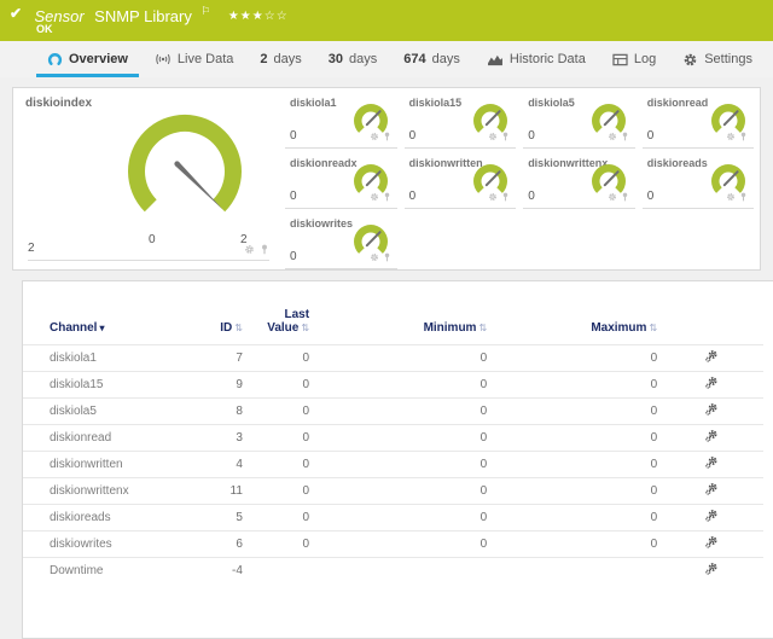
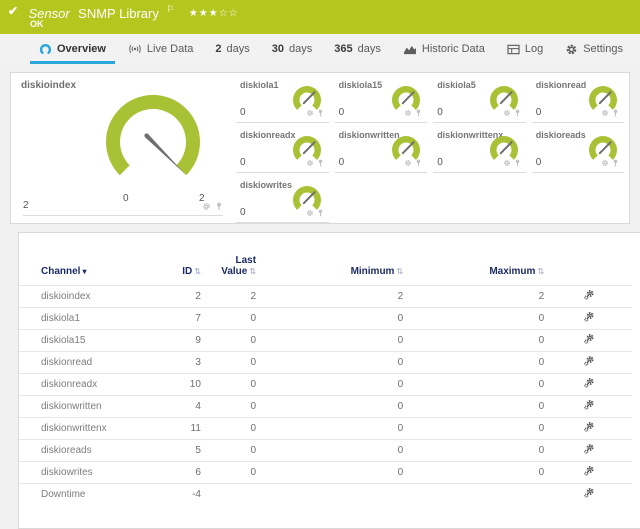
  ✔ Sensor SNMP Library ⚐ ★★★☆☆
  OK
  Overview
  Live Data
  2
  days
  30
  days
- 674
+ 365
  days
  Historic Data
  Log
  Settings
  diskioindex
  0
  2
  2
  diskiola1
  0
  diskiola15
  0
  diskiola5
  0
  diskionread
  0
  diskionreadx
  0
  diskionwritten
  0
  diskionwrittenx
  0
  diskioreads
  0
  diskiowrites
  0
  Channel ▾	ID ⇅	Last Value ⇅	Minimum ⇅	Maximum ⇅
+ diskioindex	2	2	2	2
  diskiola1	7	0	0	0
  diskiola15	9	0	0	0
- diskiola5	8	0	0	0
  diskionread	3	0	0	0
+ diskionreadx	10	0	0	0
  diskionwritten	4	0	0	0
  diskionwrittenx	11	0	0	0
  diskioreads	5	0	0	0
  diskiowrites	6	0	0	0
  Downtime	-4
